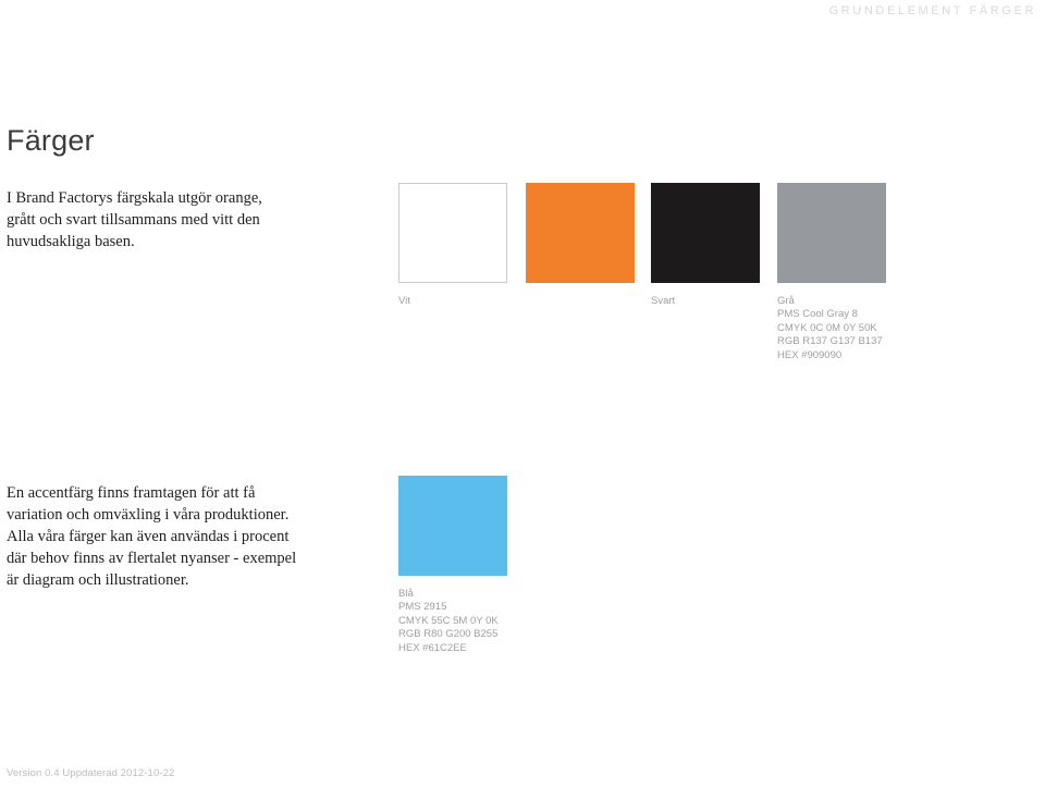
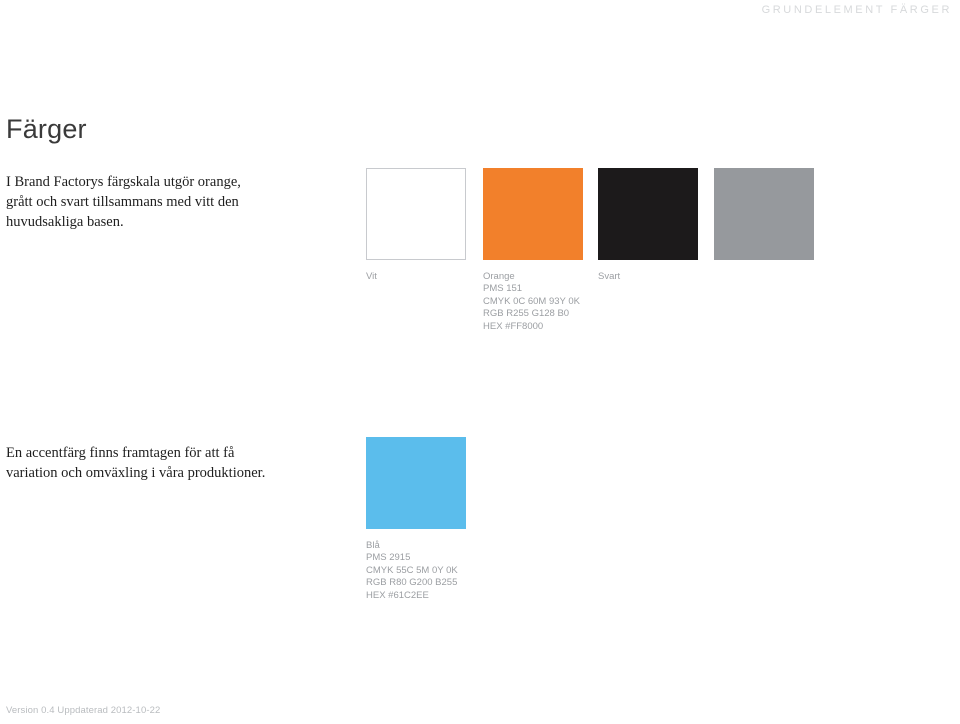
  GRUNDELEMENT FÄRGER
  Färger
  I Brand Factorys färgskala utgör orange, grått och svart tillsammans med vitt den huvudsakliga basen.
  Vit
+ Orange
+ PMS 151
+ CMYK 0C 60M 93Y 0K
+ RGB R255 G128 B0
+ HEX #FF8000
  Svart
- Grå
- PMS Cool Gray 8
- CMYK 0C 0M 0Y 50K
- RGB R137 G137 B137
- HEX #909090
  En accentfärg finns framtagen för att få variation och omväxling i våra produktioner.
- Alla våra färger kan även användas i procent där behov finns av flertalet nyanser - exempel är diagram och illustrationer.
  Blå
  PMS 2915
  CMYK 55C 5M 0Y 0K
  RGB R80 G200 B255
  HEX #61C2EE
  Version 0.4 Uppdaterad 2012-10-22
